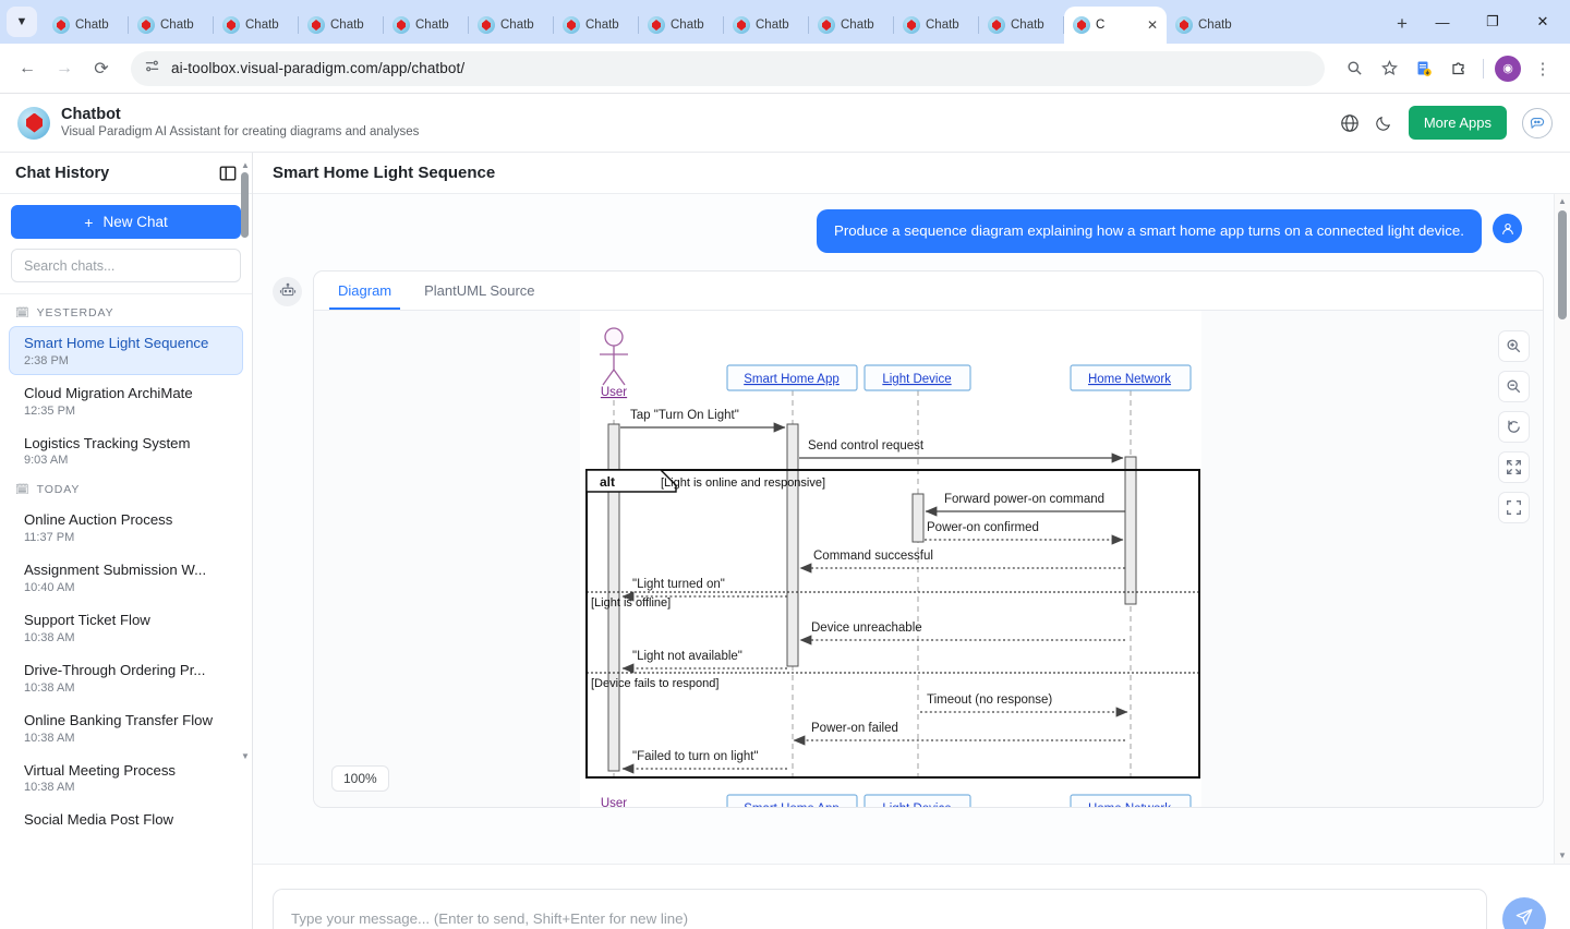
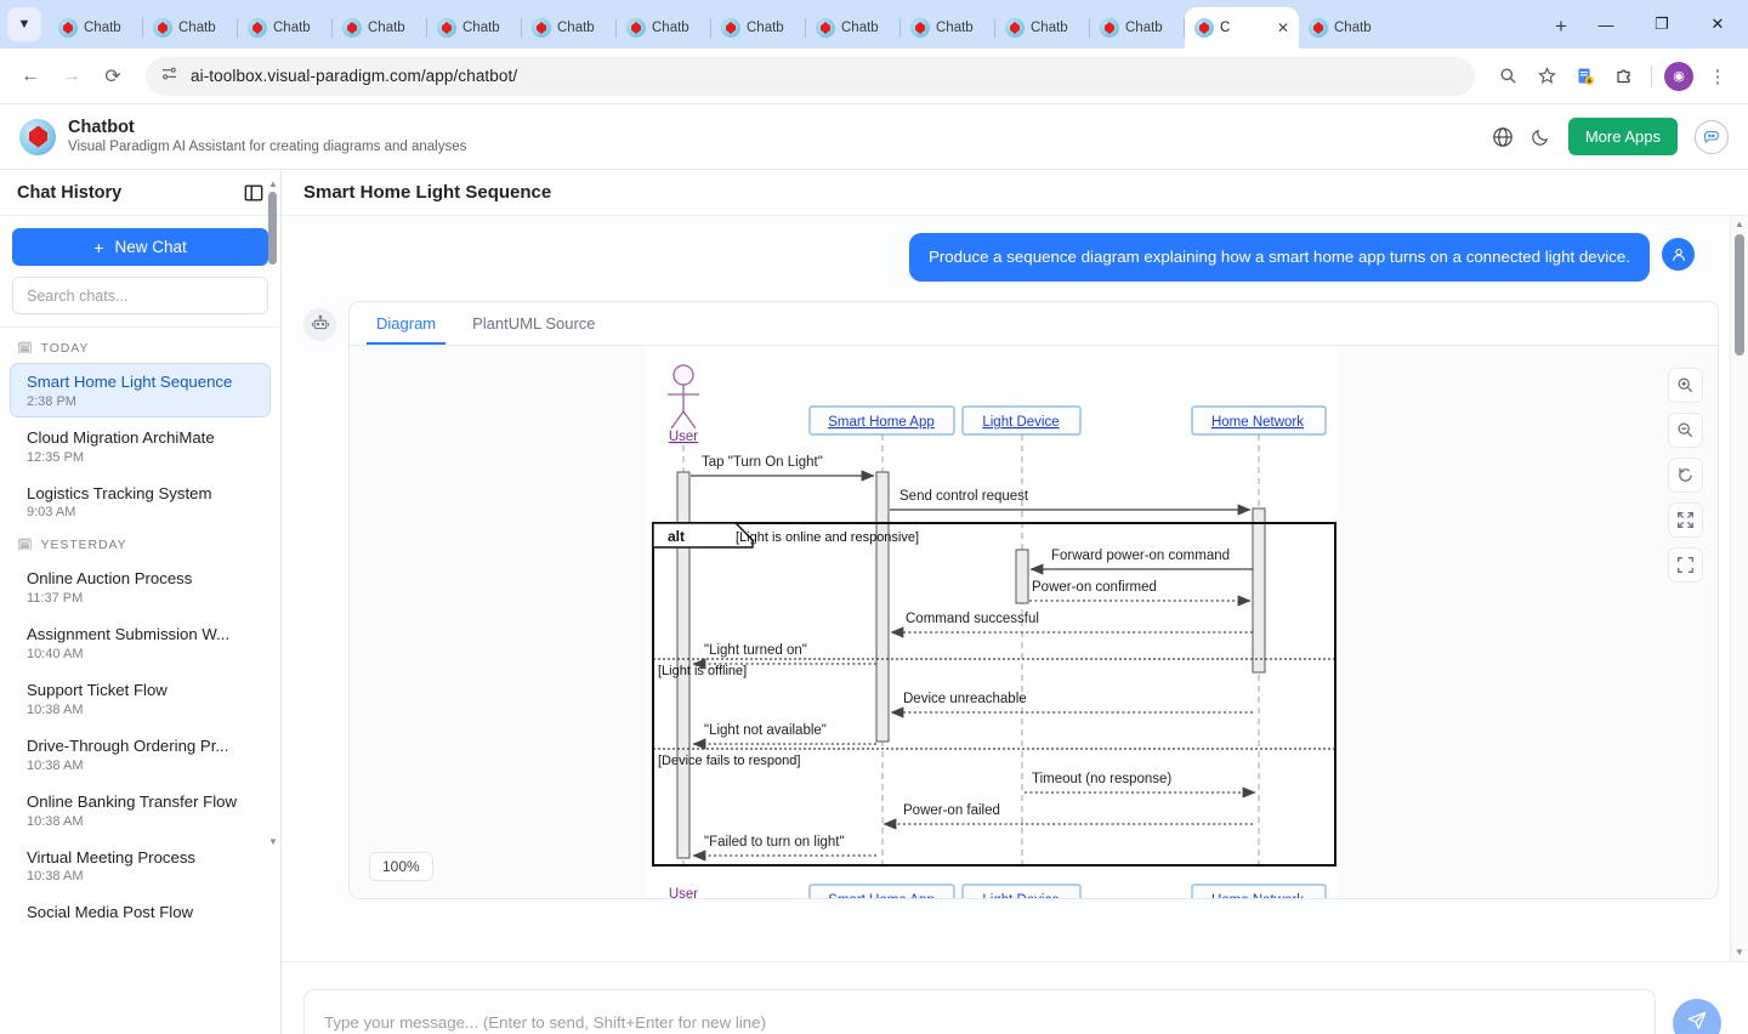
  ▼
  Chatb
  Chatb
  Chatb
  Chatb
  Chatb
  Chatb
  Chatb
  Chatb
  Chatb
  Chatb
  Chatb
  Chatb
  C
  ✕
  Chatb
  +
  —
  ❐
  ✕
  ←
  →
  ⟳
  ai-toolbox.visual-paradigm.com/app/chatbot/
  ◉
  ⋮
  Chatbot
  Visual Paradigm AI Assistant for creating diagrams and analyses
  More Apps
  Chat History
  +
  New Chat
  Search chats...
  🗓
- YESTERDAY
+ TODAY
  Smart Home Light Sequence
  2:38 PM
  Cloud Migration ArchiMate
  12:35 PM
  Logistics Tracking System
  9:03 AM
  🗓
- TODAY
+ YESTERDAY
  Online Auction Process
  11:37 PM
  Assignment Submission W...
  10:40 AM
  Support Ticket Flow
  10:38 AM
  Drive-Through Ordering Pr...
  10:38 AM
  Online Banking Transfer Flow
  10:38 AM
  Virtual Meeting Process
  10:38 AM
  Social Media Post Flow
  ▲
  ▼
  Smart Home Light Sequence
  Produce a sequence diagram explaining how a smart home app turns on a connected light device.
  Diagram
  PlantUML Source
  100%
  User
  Smart Home App
  Light Device
  Home Network
  alt
  [Light is online and responsive]
  [Light is offline]
  [Device fails to respond]
  Tap "Turn On Light"
  Send control request
  Forward power-on command
  Power-on confirmed
  Command successful
  "Light turned on"
  Device unreachable
  "Light not available"
  Timeout (no response)
  Power-on failed
  "Failed to turn on light"
  User
  ▲
  ▼
  Type your message... (Enter to send, Shift+Enter for new line)
